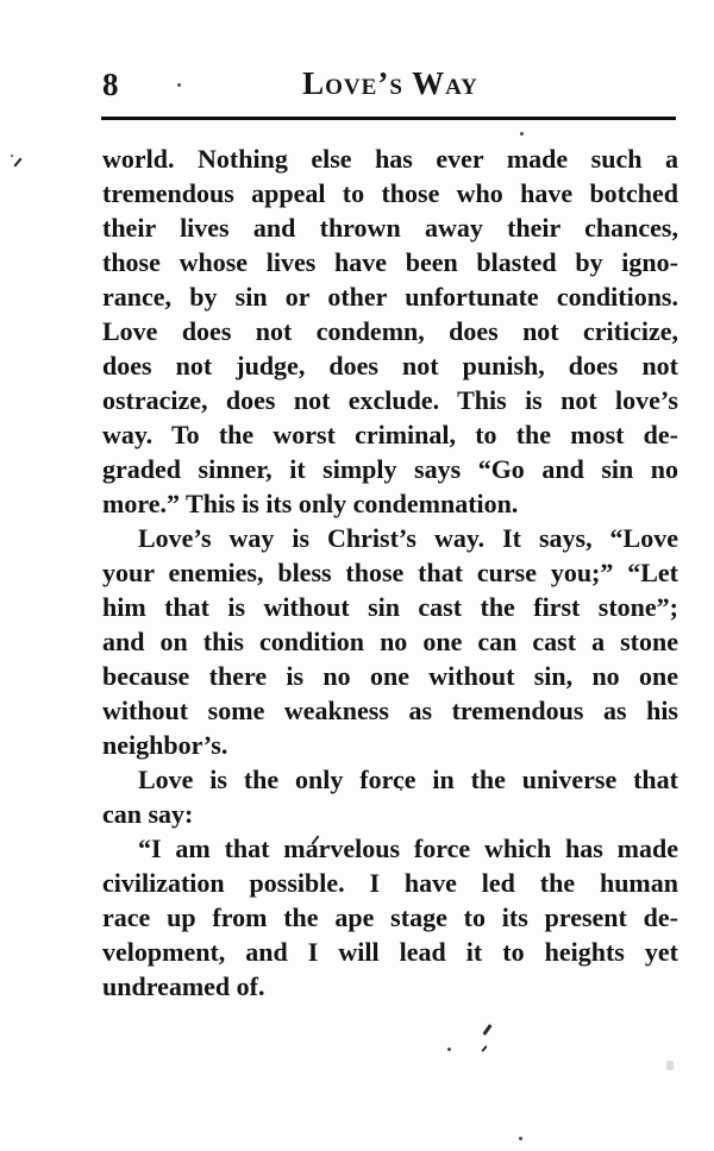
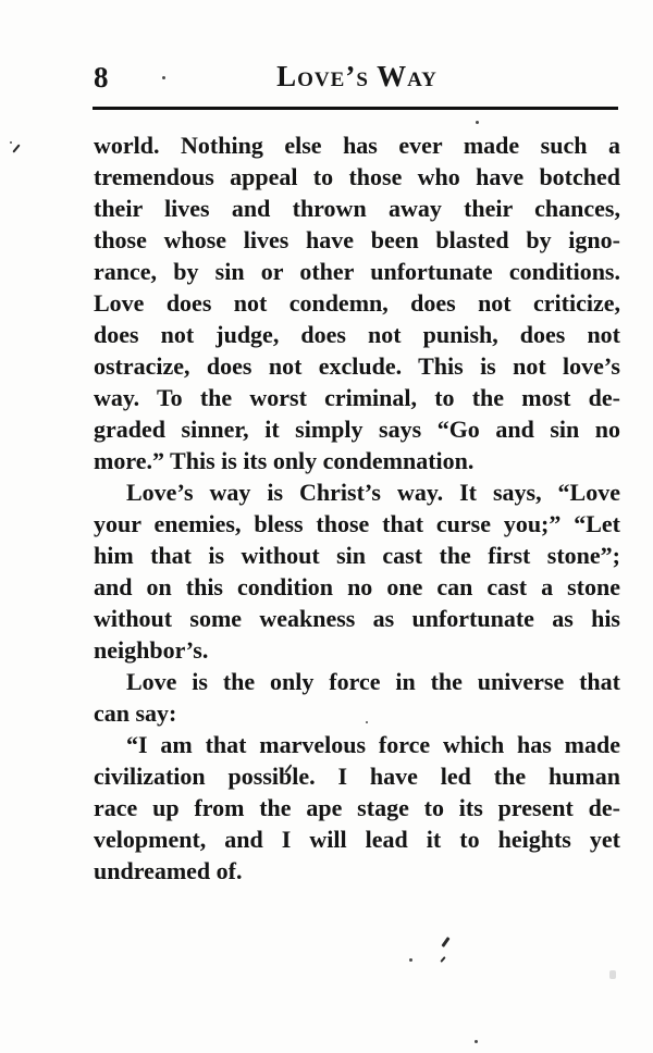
  8
  Love’s Way
  world. Nothing else has ever made such a
  tremendous appeal to those who have botched
  their lives and thrown away their chances,
  those whose lives have been blasted by igno-
  rance, by sin or other unfortunate conditions.
  Love does not condemn, does not criticize,
  does not judge, does not punish, does not
  ostracize, does not exclude. This is not love’s
  way. To the worst criminal, to the most de-
  graded sinner, it simply says “Go and sin no
  more.” This is its only condemnation.
  Love’s way is Christ’s way. It says, “Love
  your enemies, bless those that curse you;” “Let
  him that is without sin cast the first stone”;
  and on this condition no one can cast a stone
- because there is no one without sin, no one
- without some weakness as tremendous as his
+ without some weakness as unfortunate as his
  neighbor’s.
  Love is the only force in the universe that
  can say:
  “I am that marvelous force which has made
  civilization possible. I have led the human
  race up from the ape stage to its present de-
  velopment, and I will lead it to heights yet
  undreamed of.
